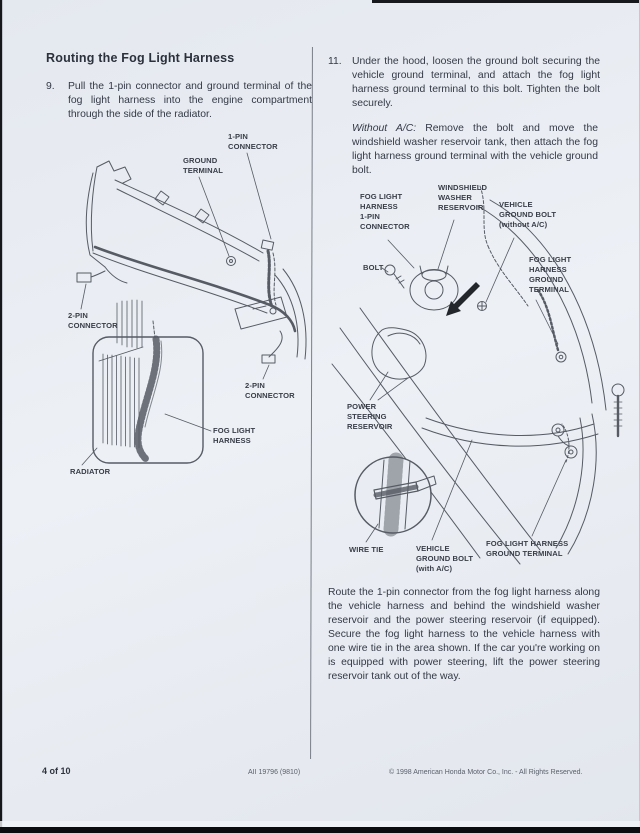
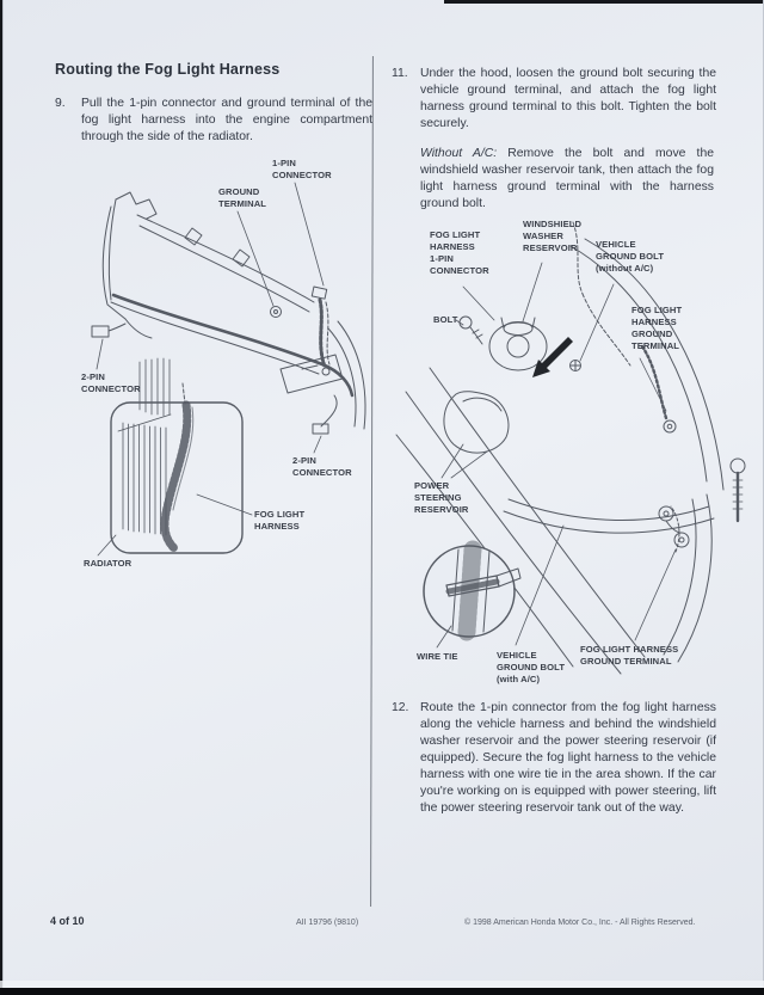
  Routing the Fog Light Harness
  9.
  Pull the 1-pin connector and ground terminal of the fog light harness into the engine compartment through the side of the radiator.
  1-PIN
  CONNECTOR
  GROUND
  TERMINAL
  2-PIN
  CONNECTOR
  2-PIN
  CONNECTOR
  FOG LIGHT
  HARNESS
  RADIATOR
  11.
  Under the hood, loosen the ground bolt securing the vehicle ground terminal, and attach the fog light harness ground terminal to this bolt. Tighten the bolt securely.
- Without A/C: Remove the bolt and move the windshield washer reservoir tank, then attach the fog light harness ground terminal with the vehicle ground bolt.
+ Without A/C: Remove the bolt and move the windshield washer reservoir tank, then attach the fog light harness ground terminal with the harness ground bolt.
  FOG LIGHT
  HARNESS
  1-PIN
  CONNECTOR
  WINDSHIELD
  WASHER
  RESERVOIR
  VEHICLE
  GROUND BOLT
  (without A/C)
  BOLT
  FOG LIGHT
  HARNESS
  GROUND
  TERMINAL
  POWER
  STEERING
  RESERVOIR
  WIRE TIE
  VEHICLE
  GROUND BOLT
  (with A/C)
  FOG LIGHT HARNESS
  GROUND TERMINAL
+ 12.
  Route the 1-pin connector from the fog light harness along the vehicle harness and behind the windshield washer reservoir and the power steering reservoir (if equipped). Secure the fog light harness to the vehicle harness with one wire tie in the area shown. If the car you're working on is equipped with power steering, lift the power steering reservoir tank out of the way.
  4 of 10
